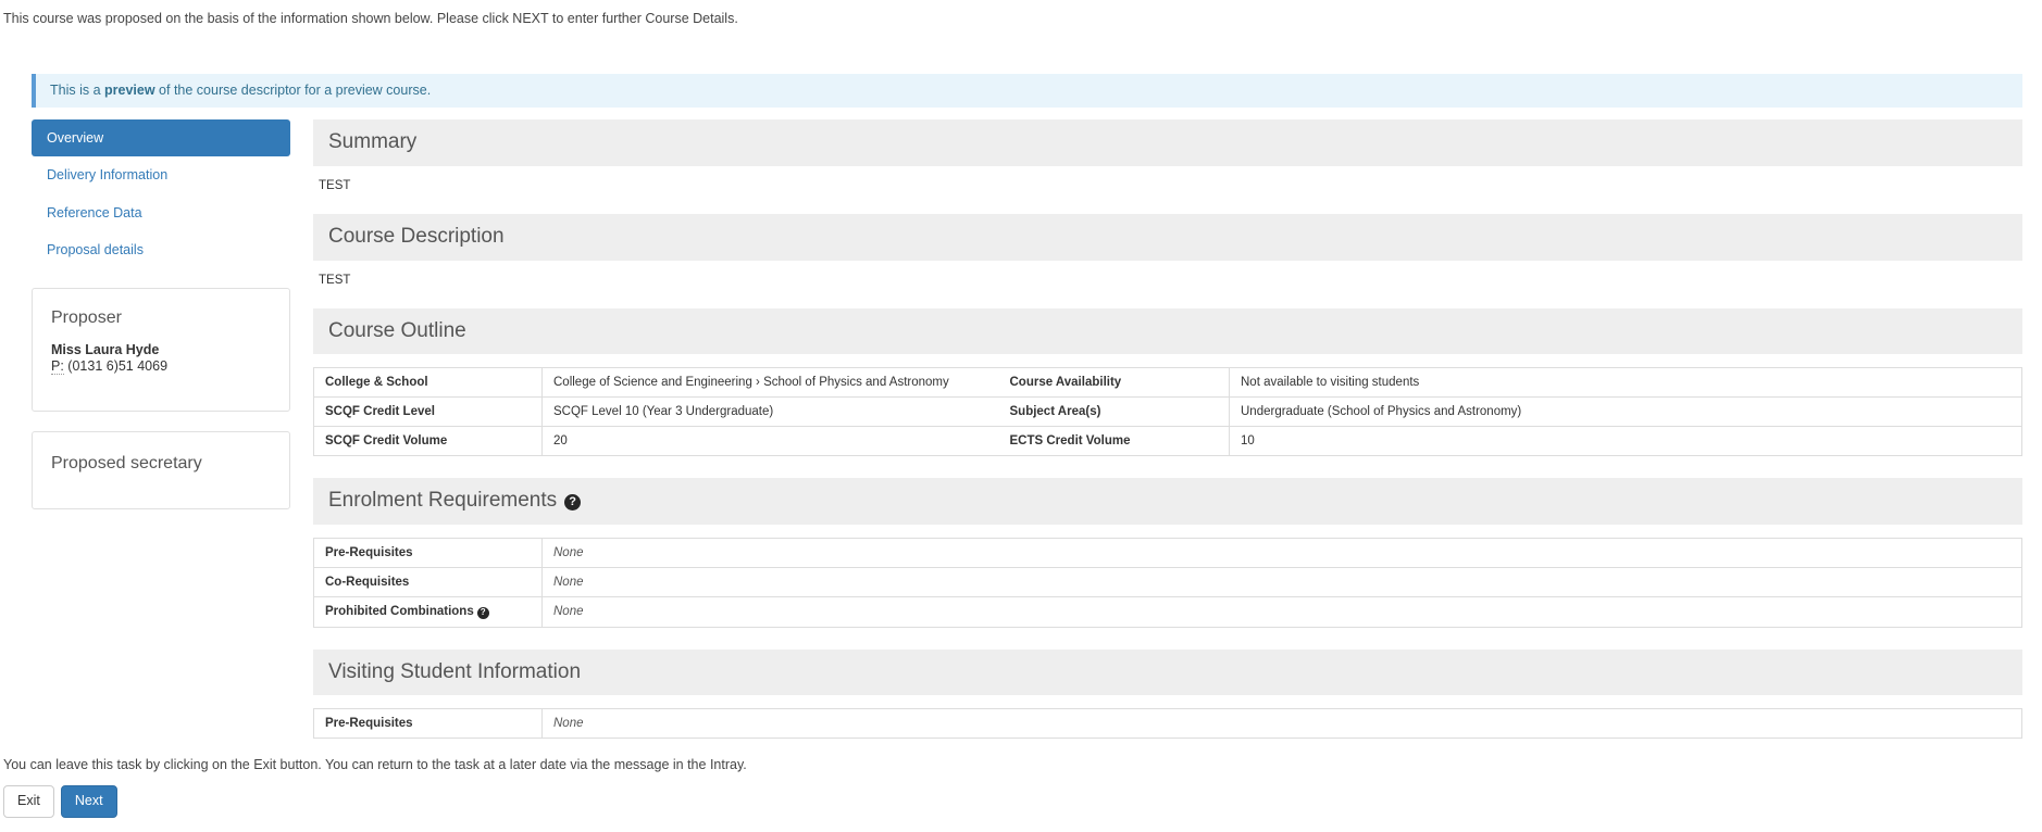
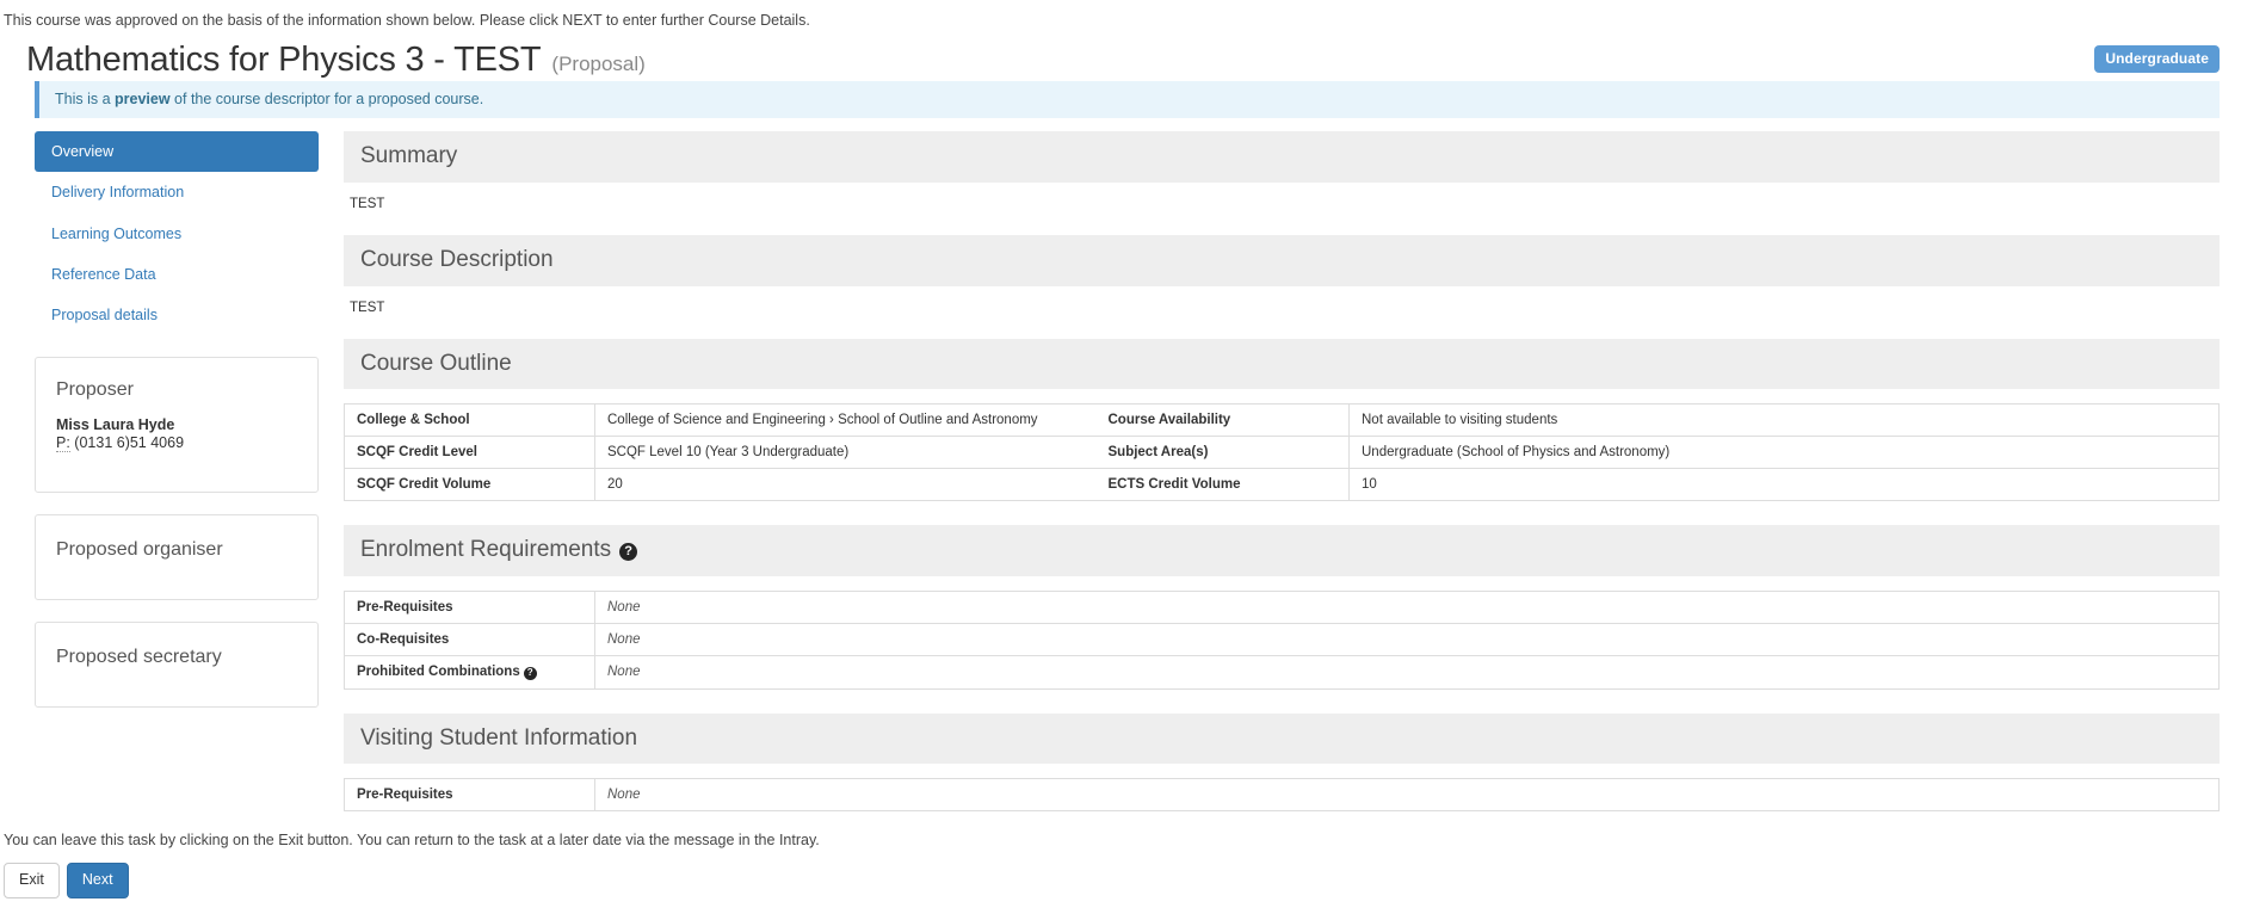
- This course was proposed on the basis of the information shown below. Please click NEXT to enter further Course Details.
+ This course was approved on the basis of the information shown below. Please click NEXT to enter further Course Details.
+ Mathematics for Physics 3 - TEST
+ (Proposal)
+ Undergraduate
- This is a preview of the course descriptor for a preview course.
+ This is a preview of the course descriptor for a proposed course.
  Overview
  Delivery Information
+ Learning Outcomes
  Reference Data
  Proposal details
  Proposer
  Miss Laura Hyde
  P: (0131 6)51 4069
+ Proposed organiser
  Proposed secretary
  Summary
  TEST
  Course Description
  TEST
  Course Outline
- College & School	College of Science and Engineering › School of Physics and Astronomy	Course Availability	Not available to visiting students
+ College & School	College of Science and Engineering › School of Outline and Astronomy	Course Availability	Not available to visiting students
  SCQF Credit Level	SCQF Level 10 (Year 3 Undergraduate)	Subject Area(s)	Undergraduate (School of Physics and Astronomy)
  SCQF Credit Volume	20	ECTS Credit Volume	10
  Enrolment Requirements
  ?
  Pre-Requisites	None
  Co-Requisites	None
  Prohibited Combinations ?	None
  Visiting Student Information
  Pre-Requisites	None
  You can leave this task by clicking on the Exit button. You can return to the task at a later date via the message in the Intray.
  Exit
  Next
